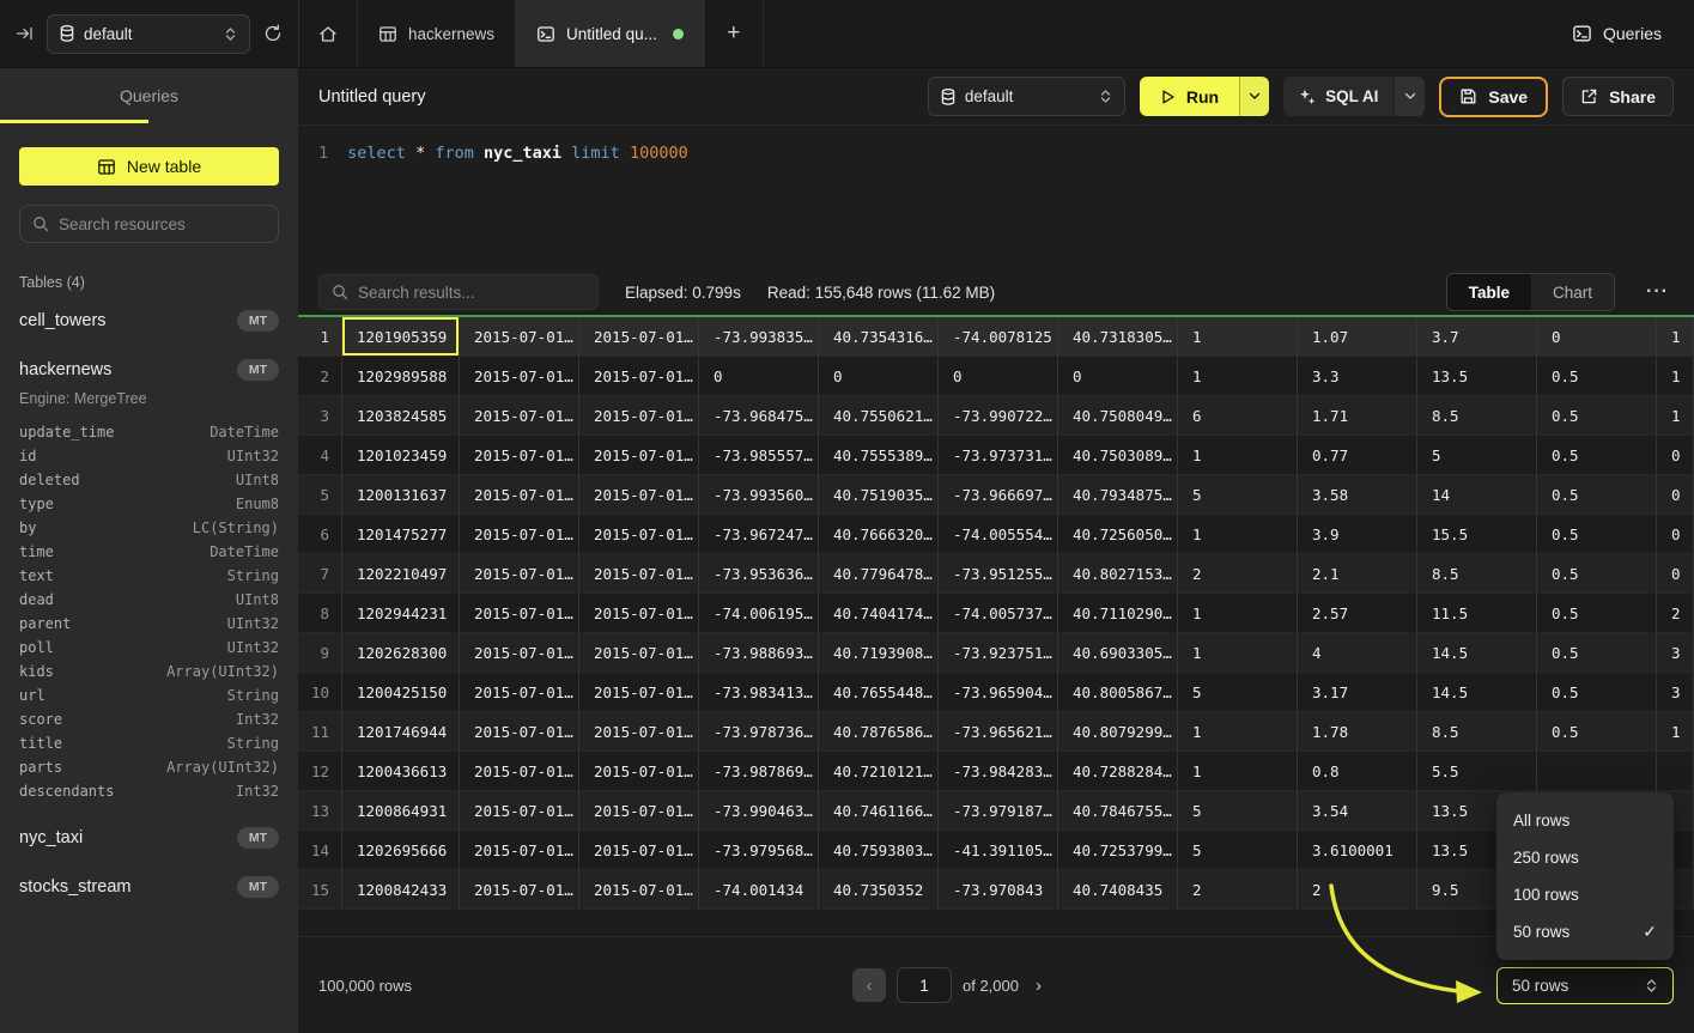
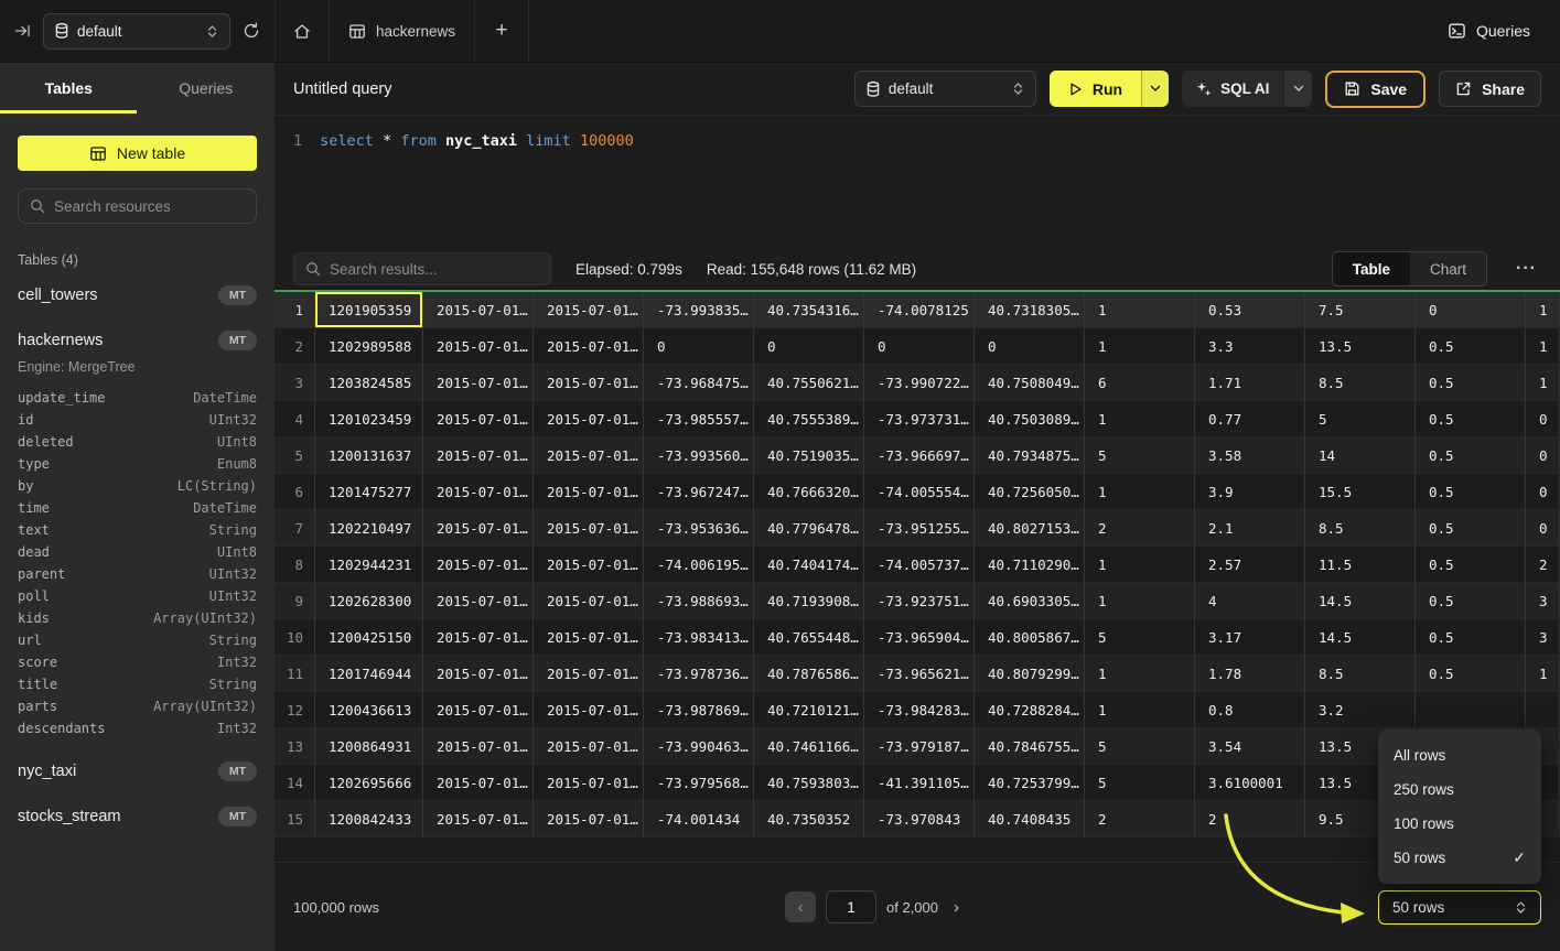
  default
  hackernews
- Untitled qu...
  +
  Queries
+ Tables
  Queries
  New table
  Search resources
  Tables (4)
  cell_towers
  MT
  hackernews
  MT
  Engine: MergeTree
  update_time
  DateTime
  id
  UInt32
  deleted
  UInt8
  type
  Enum8
  by
  LC(String)
  time
  DateTime
  text
  String
  dead
  UInt8
  parent
  UInt32
  poll
  UInt32
  kids
  Array(UInt32)
  url
  String
  score
  Int32
  title
  String
  parts
  Array(UInt32)
  descendants
  Int32
  nyc_taxi
  MT
  stocks_stream
  MT
  Untitled query
  default
  Run
  SQL AI
  Save
  Share
  1
  select * from nyc_taxi limit 100000
  Search results...
  Elapsed: 0.799s
  Read: 155,648 rows (11.62 MB)
  Table
  Chart
  ···
  1
  1201905359
  2015-07-01…
  2015-07-01…
  -73.993835…
  40.7354316…
  -74.0078125
  40.7318305…
  1
- 1.07
+ 0.53
- 3.7
+ 7.5
  0
  1
  2
  1202989588
  2015-07-01…
  2015-07-01…
  0
  0
  0
  0
  1
  3.3
  13.5
  0.5
  1
  3
  1203824585
  2015-07-01…
  2015-07-01…
  -73.968475…
  40.7550621…
  -73.990722…
  40.7508049…
  6
  1.71
  8.5
  0.5
  1
  4
  1201023459
  2015-07-01…
  2015-07-01…
  -73.985557…
  40.7555389…
  -73.973731…
  40.7503089…
  1
  0.77
  5
  0.5
  0
  5
  1200131637
  2015-07-01…
  2015-07-01…
  -73.993560…
  40.7519035…
  -73.966697…
  40.7934875…
  5
  3.58
  14
  0.5
  0
  6
  1201475277
  2015-07-01…
  2015-07-01…
  -73.967247…
  40.7666320…
  -74.005554…
  40.7256050…
  1
  3.9
  15.5
  0.5
  0
  7
  1202210497
  2015-07-01…
  2015-07-01…
  -73.953636…
  40.7796478…
  -73.951255…
  40.8027153…
  2
  2.1
  8.5
  0.5
  0
  8
  1202944231
  2015-07-01…
  2015-07-01…
  -74.006195…
  40.7404174…
  -74.005737…
  40.7110290…
  1
  2.57
  11.5
  0.5
  2
  9
  1202628300
  2015-07-01…
  2015-07-01…
  -73.988693…
  40.7193908…
  -73.923751…
  40.6903305…
  1
  4
  14.5
  0.5
  3
  10
  1200425150
  2015-07-01…
  2015-07-01…
  -73.983413…
  40.7655448…
  -73.965904…
  40.8005867…
  5
  3.17
  14.5
  0.5
  3
  11
  1201746944
  2015-07-01…
  2015-07-01…
  -73.978736…
  40.7876586…
  -73.965621…
  40.8079299…
  1
  1.78
  8.5
  0.5
  1
  12
  1200436613
  2015-07-01…
  2015-07-01…
  -73.987869…
  40.7210121…
  -73.984283…
  40.7288284…
  1
  0.8
- 5.5
+ 3.2
  13
  1200864931
  2015-07-01…
  2015-07-01…
  -73.990463…
  40.7461166…
  -73.979187…
  40.7846755…
  5
  3.54
  13.5
  14
  1202695666
  2015-07-01…
  2015-07-01…
  -73.979568…
  40.7593803…
  -41.391105…
  40.7253799…
  5
  3.6100001
  13.5
  15
  1200842433
  2015-07-01…
  2015-07-01…
  -74.001434
  40.7350352
  -73.970843
  40.7408435
  2
  2
  9.5
  100,000 rows
  ‹
  1
  of 2,000
  ›
  50 rows
  All rows
  250 rows
  100 rows
  50 rows
  ✓
